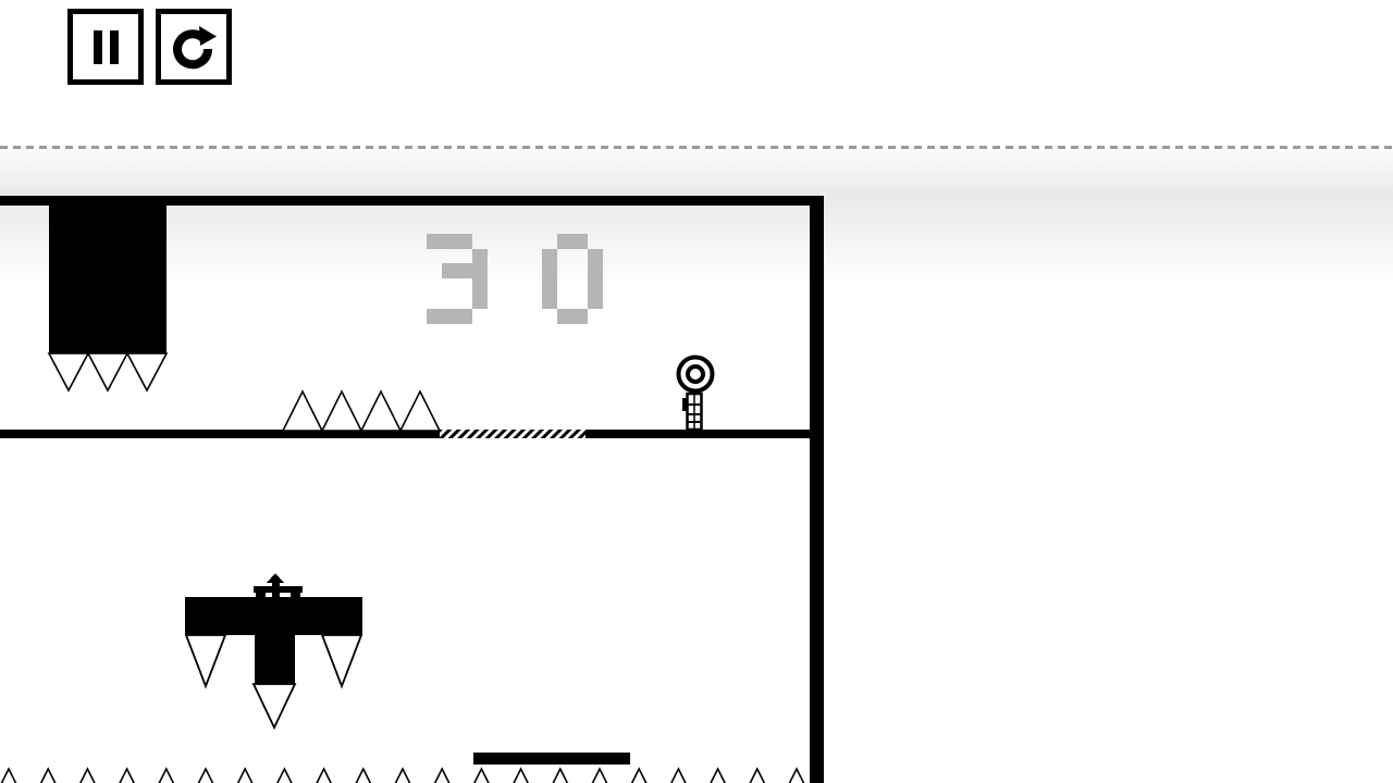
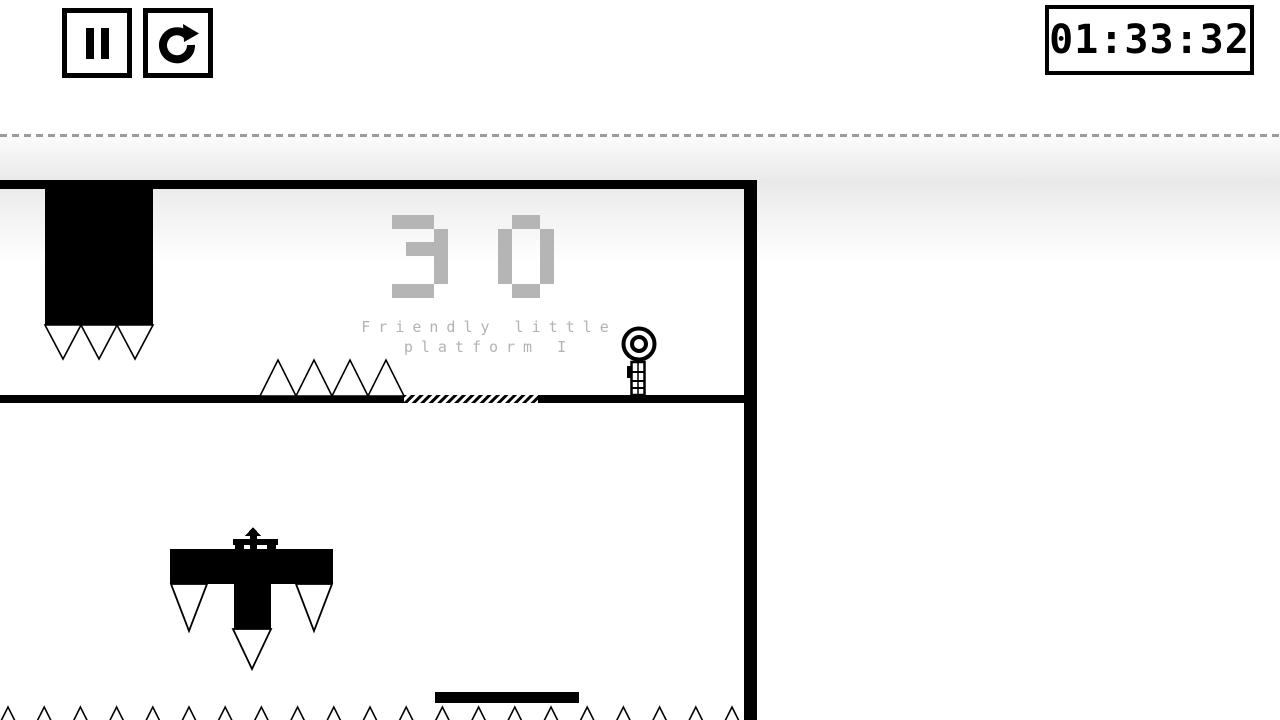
+ 01:33:32
+ Friendly little
+ platform I
